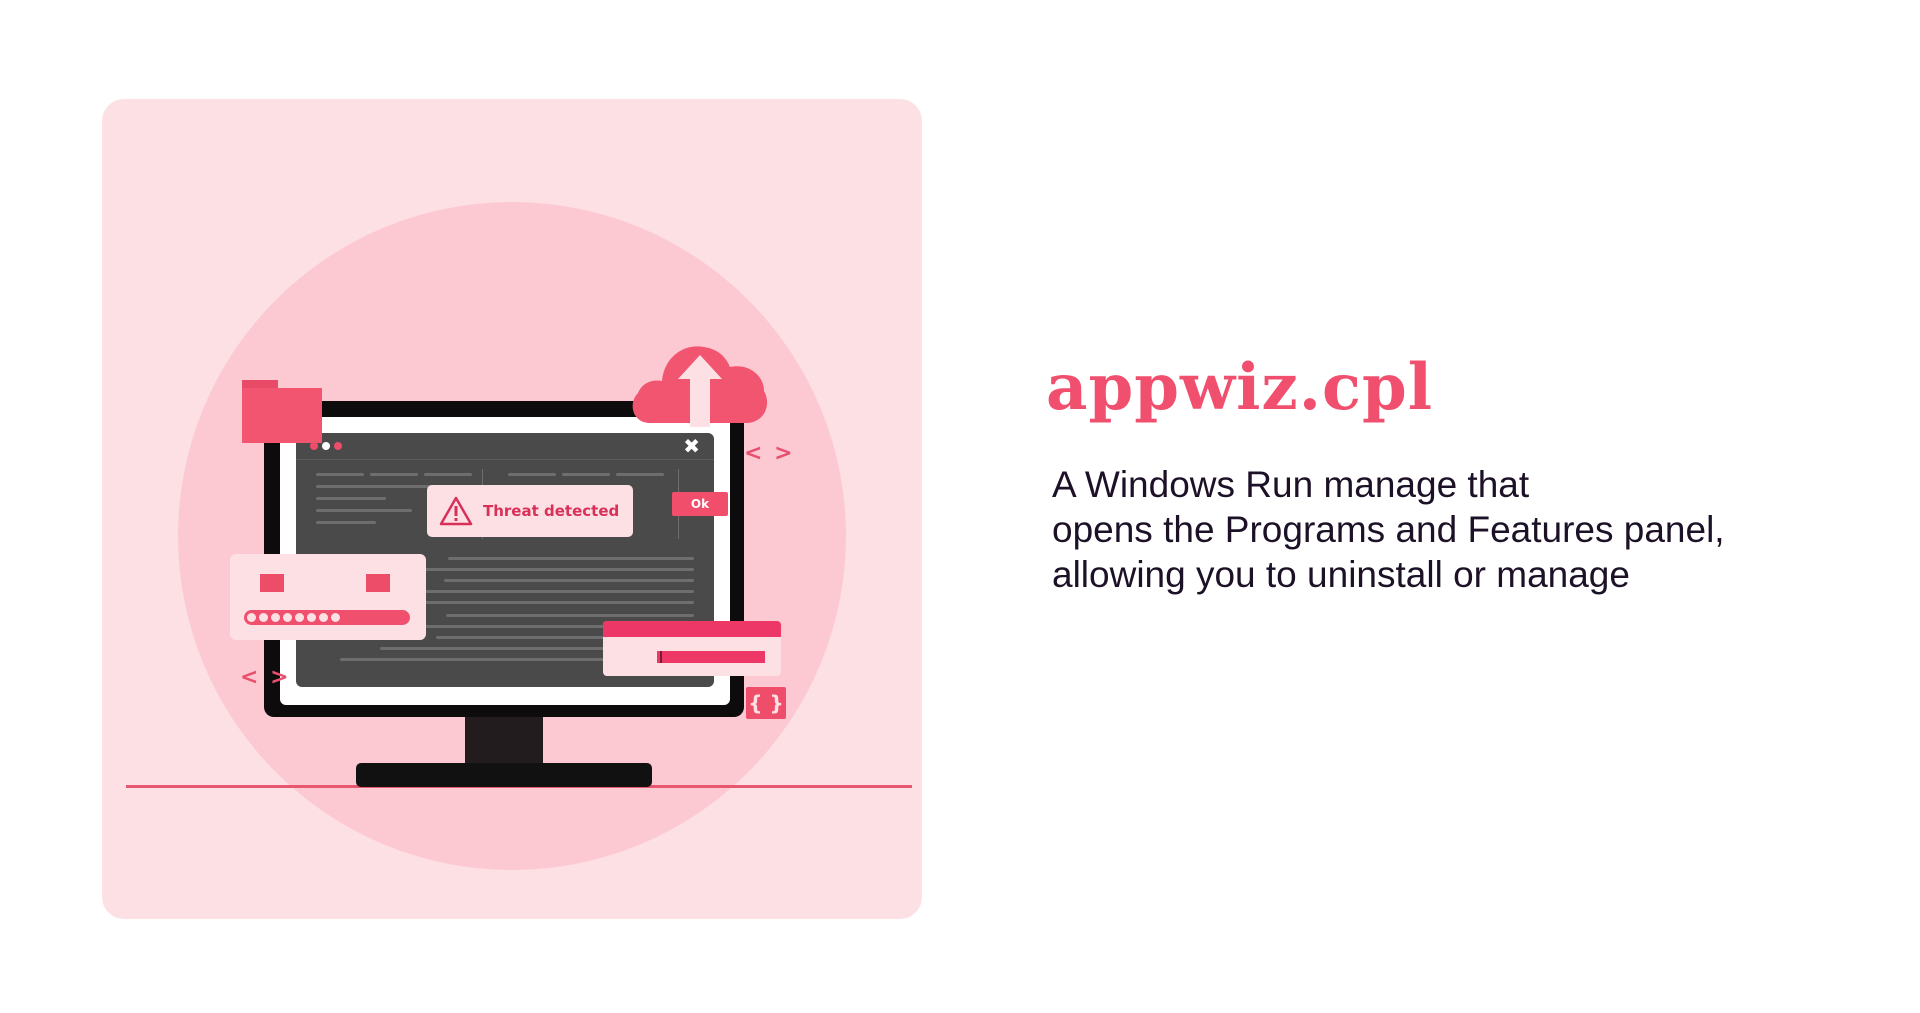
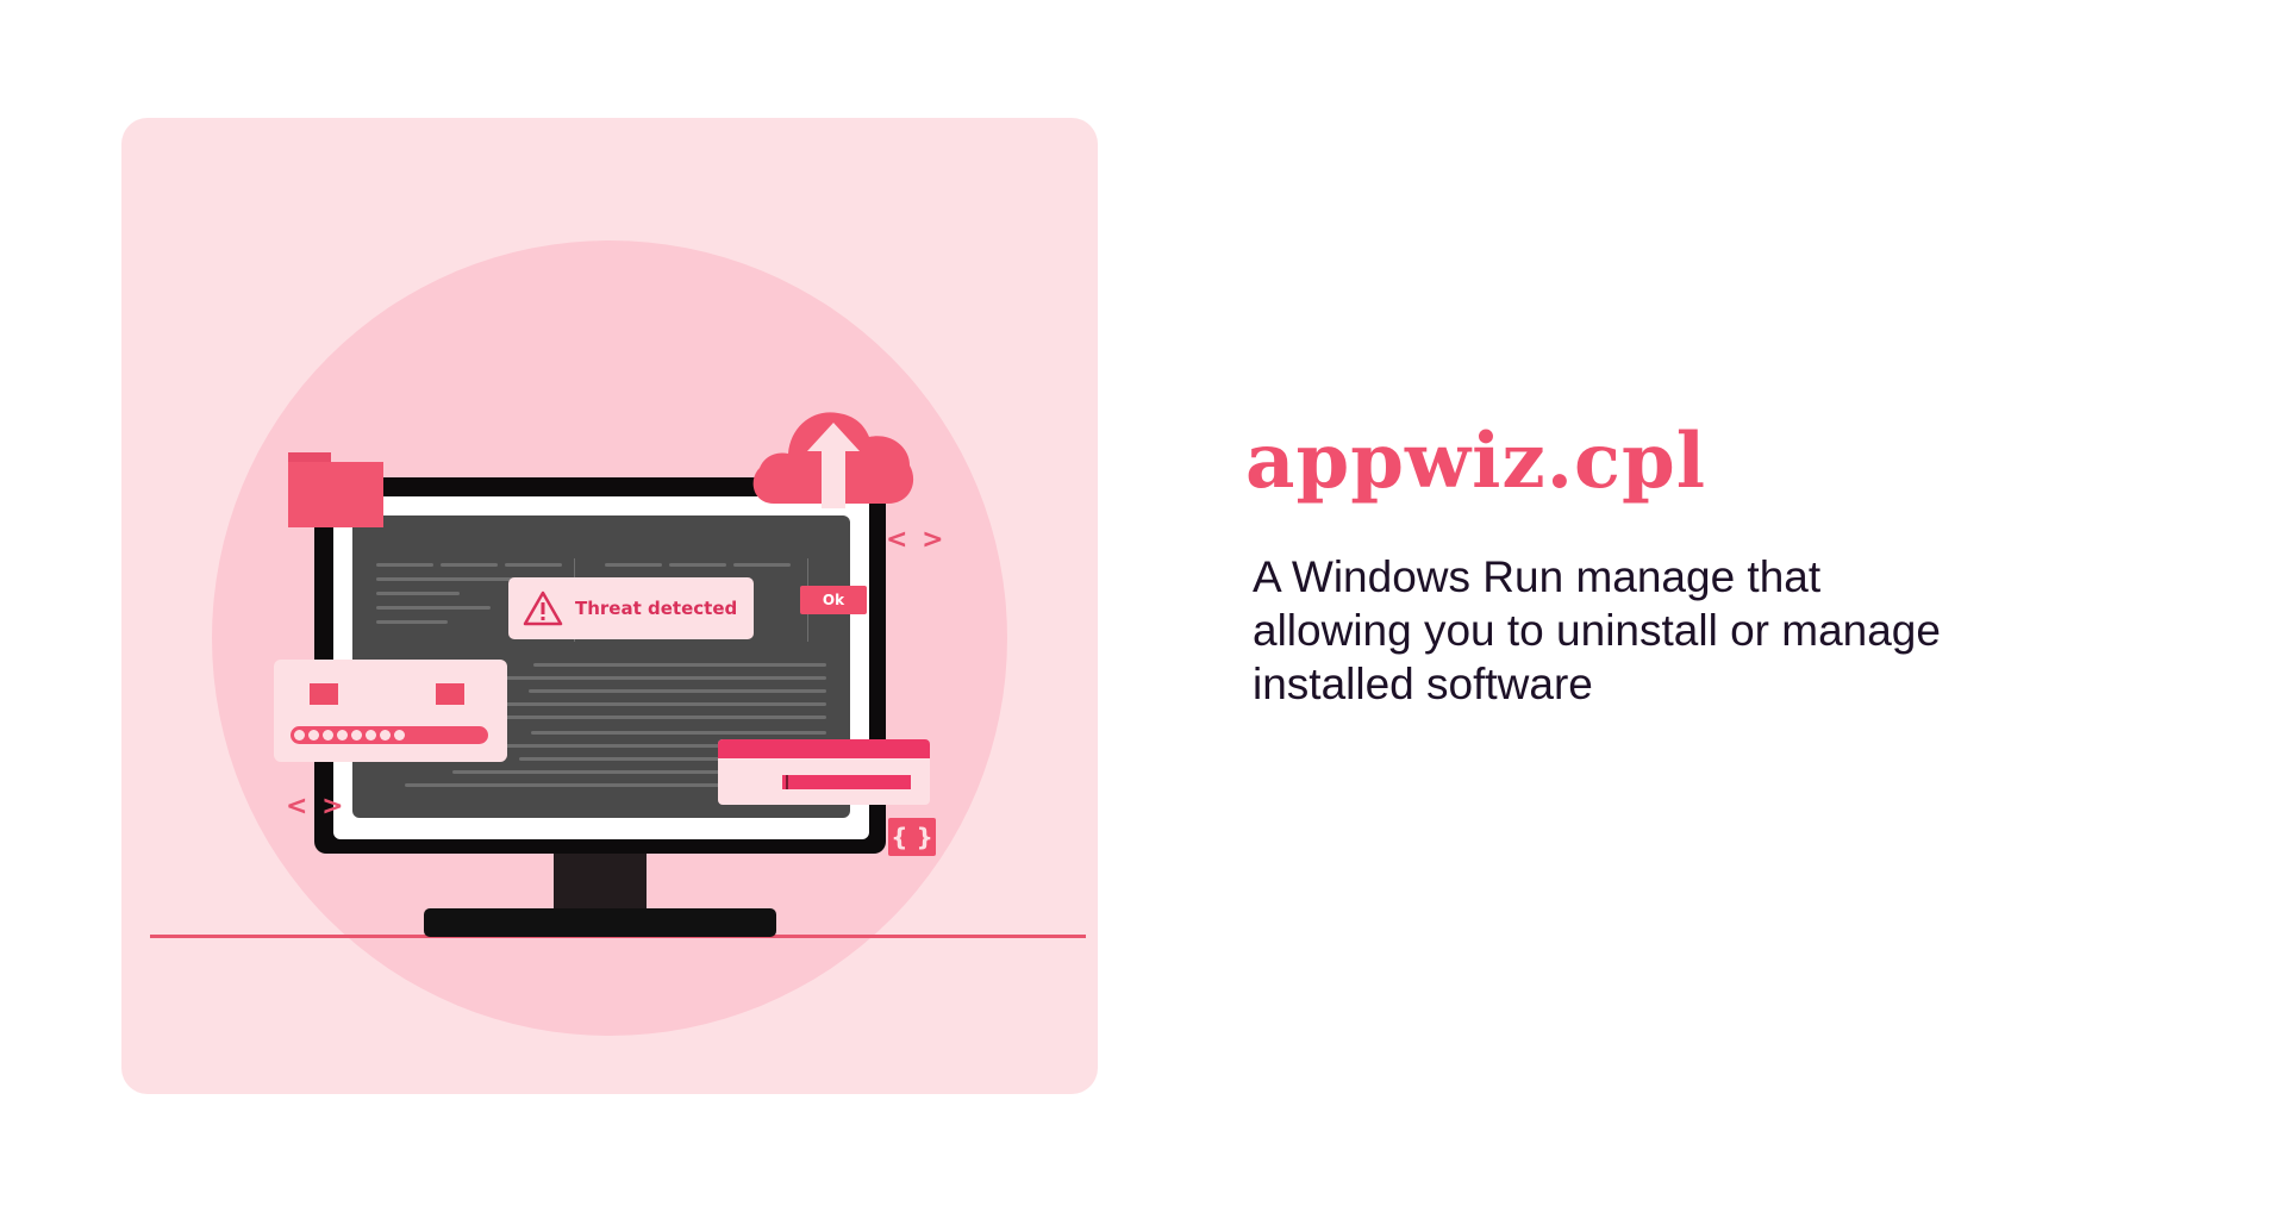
- ✖
  < >
  < >
  Threat detected
  Ok
  { }
  appwiz.cpl
  A Windows Run manage that
- opens the Programs and Features panel,
  allowing you to uninstall or manage
+ installed software
